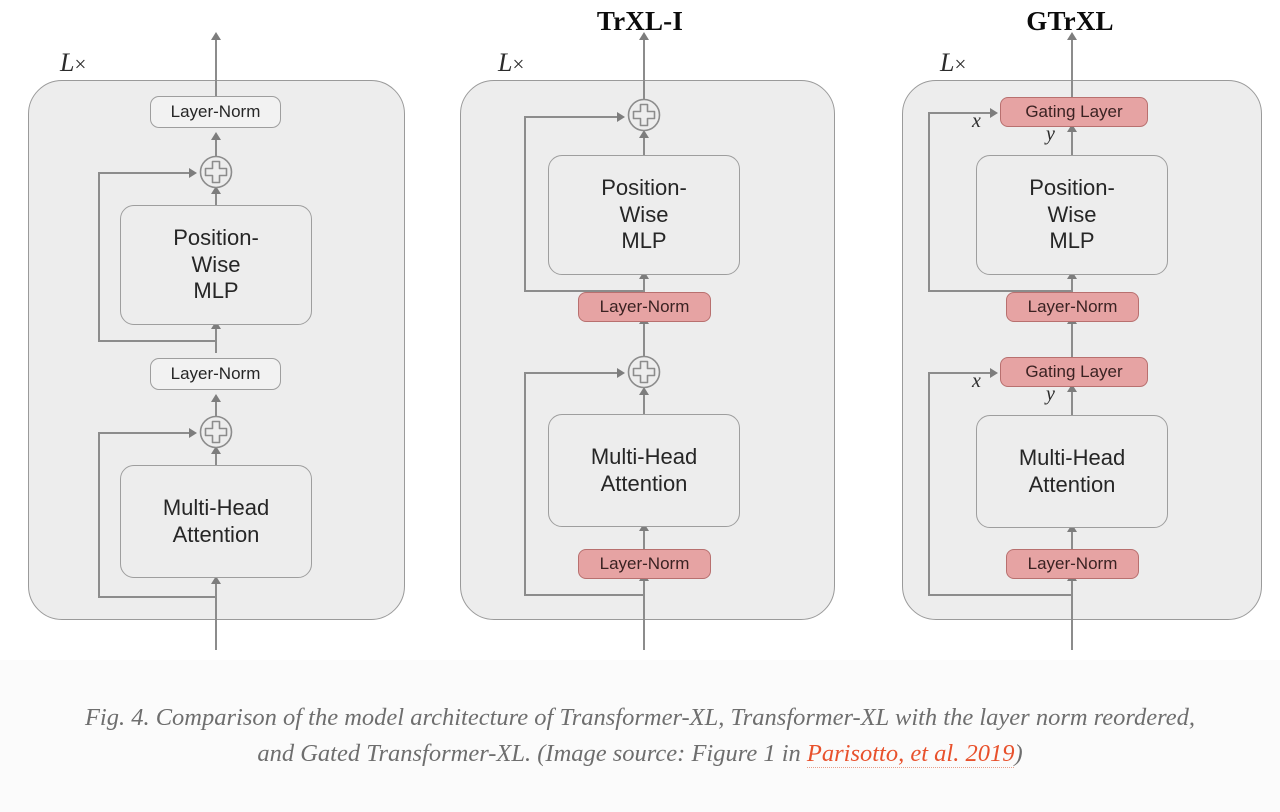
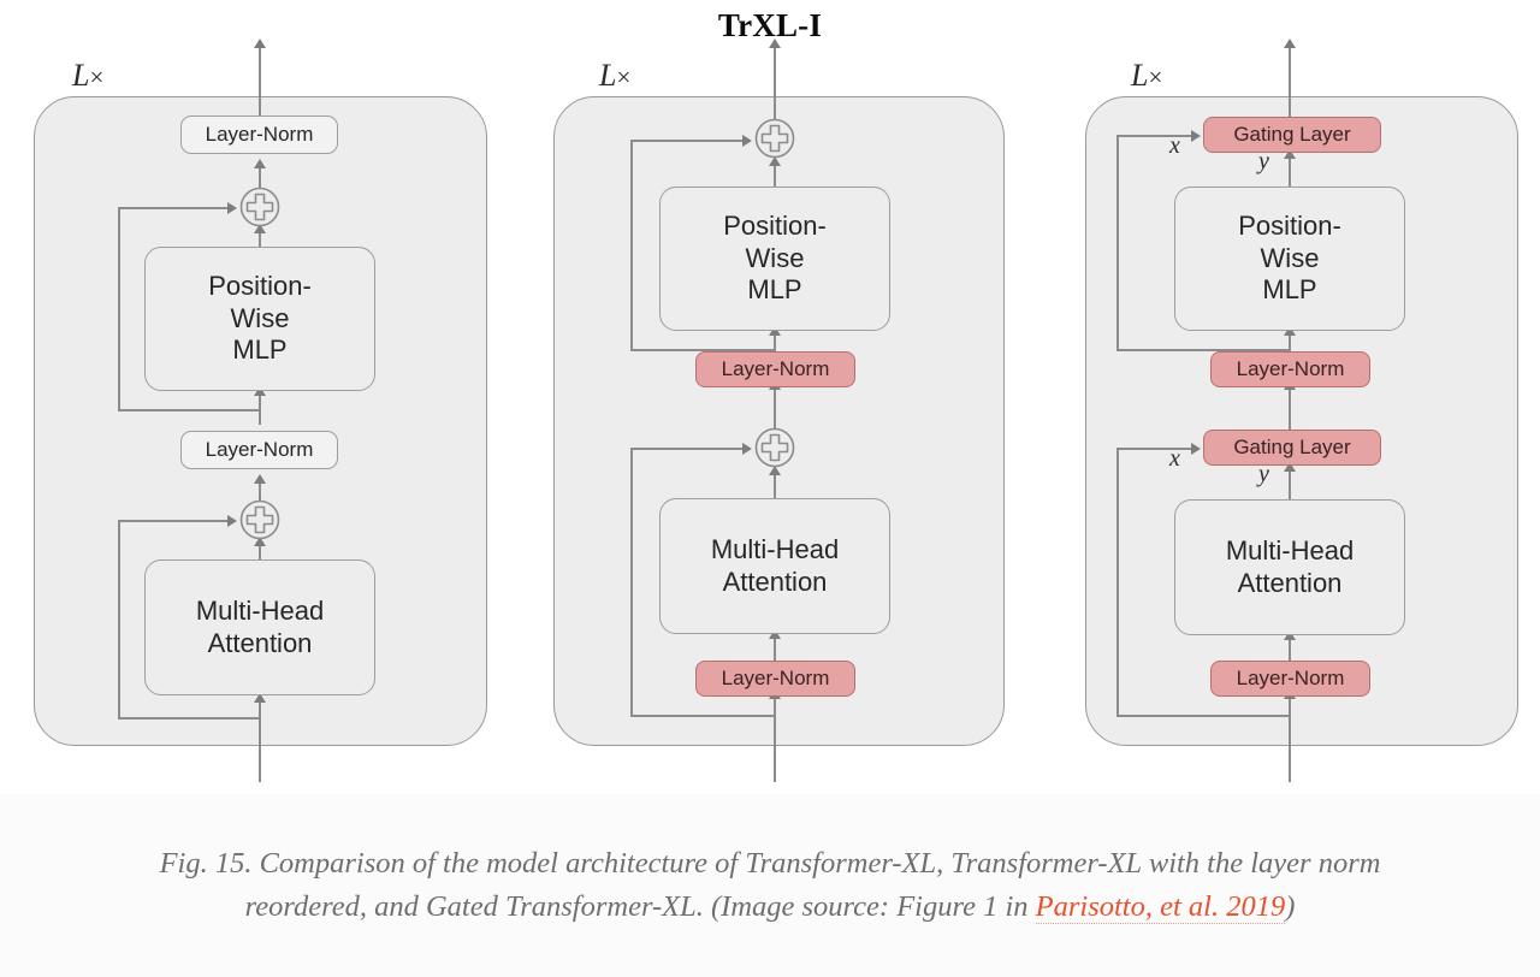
  L×
  Layer-Norm
  Position-
  Wise
  MLP
  Layer-Norm
  Multi-Head
  Attention
  TrXL-I
  L×
  Position-
  Wise
  MLP
  Layer-Norm
  Multi-Head
  Attention
  Layer-Norm
- GTrXL
  L×
  Gating Layer
  x
  y
  Position-
  Wise
  MLP
  Layer-Norm
  Gating Layer
  x
  y
  Multi-Head
  Attention
  Layer-Norm
- Fig. 4. Comparison of the model architecture of Transformer-XL, Transformer-XL with the layer norm reordered, and Gated Transformer-XL. (Image source: Figure 1 in Parisotto, et al. 2019)
+ Fig. 15. Comparison of the model architecture of Transformer-XL, Transformer-XL with the layer norm reordered, and Gated Transformer-XL. (Image source: Figure 1 in Parisotto, et al. 2019)
